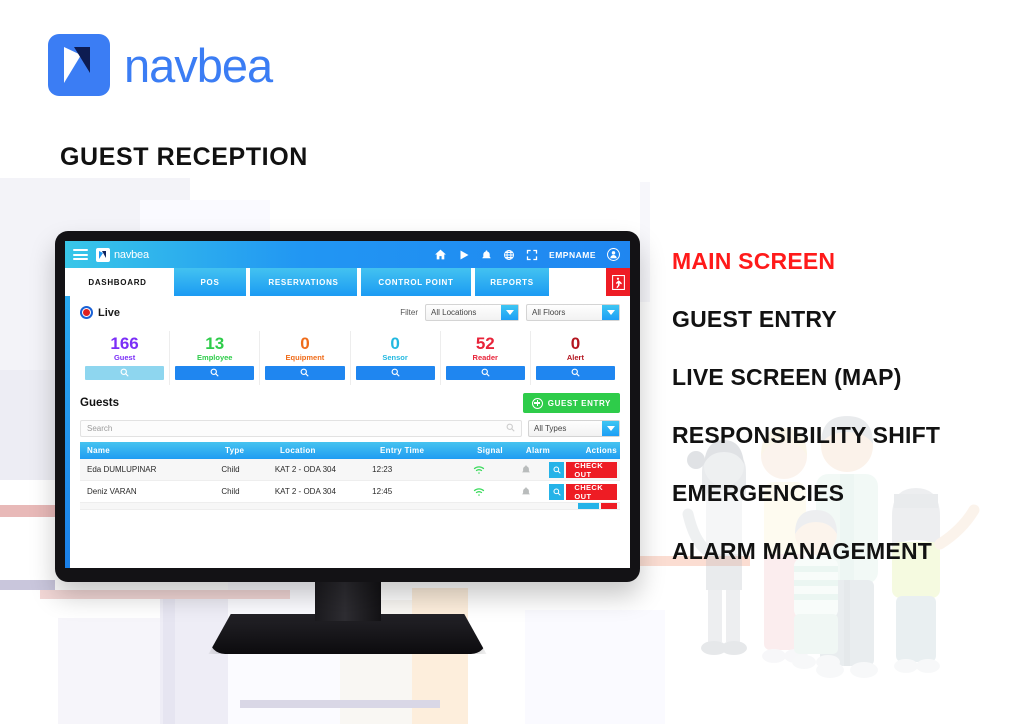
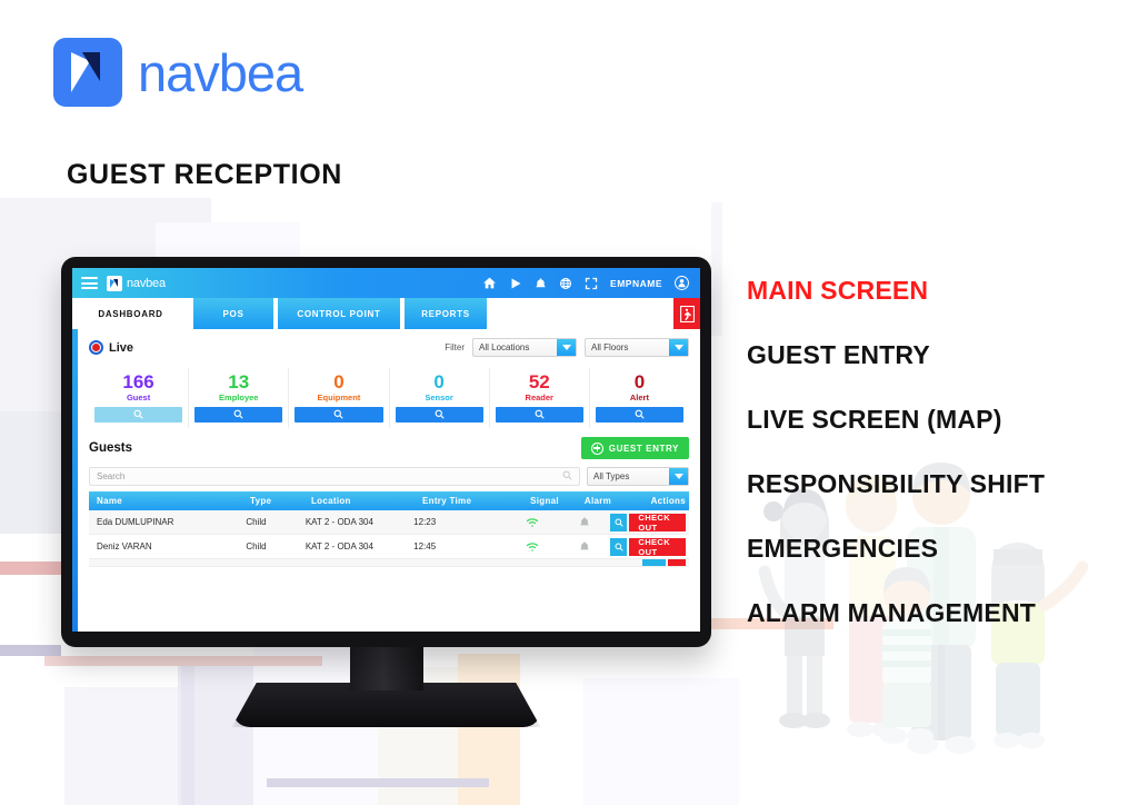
  navbea
  GUEST RECEPTION
  MAIN SCREEN
  GUEST ENTRY
  LIVE SCREEN (MAP)
  RESPONSIBILITY SHIFT
  EMERGENCIES
  ALARM MANAGEMENT
  navbea
  EMPNAME
  DASHBOARD
  POS
- RESERVATIONS
  CONTROL POINT
  REPORTS
  Live
  Filter
  All Locations
  All Floors
  166
  Guest
  13
  Employee
  0
  Equipment
  0
  Sensor
  52
  Reader
  0
  Alert
  Guests
  GUEST ENTRY
  Search
  All Types
  Name
  Type
  Location
  Entry Time
  Signal
  Alarm
  Actions
  Eda DUMLUPINAR
  Child
  KAT 2 - ODA 304
  12:23
  CHECK OUT
  Deniz VARAN
  Child
  KAT 2 - ODA 304
  12:45
  CHECK OUT
